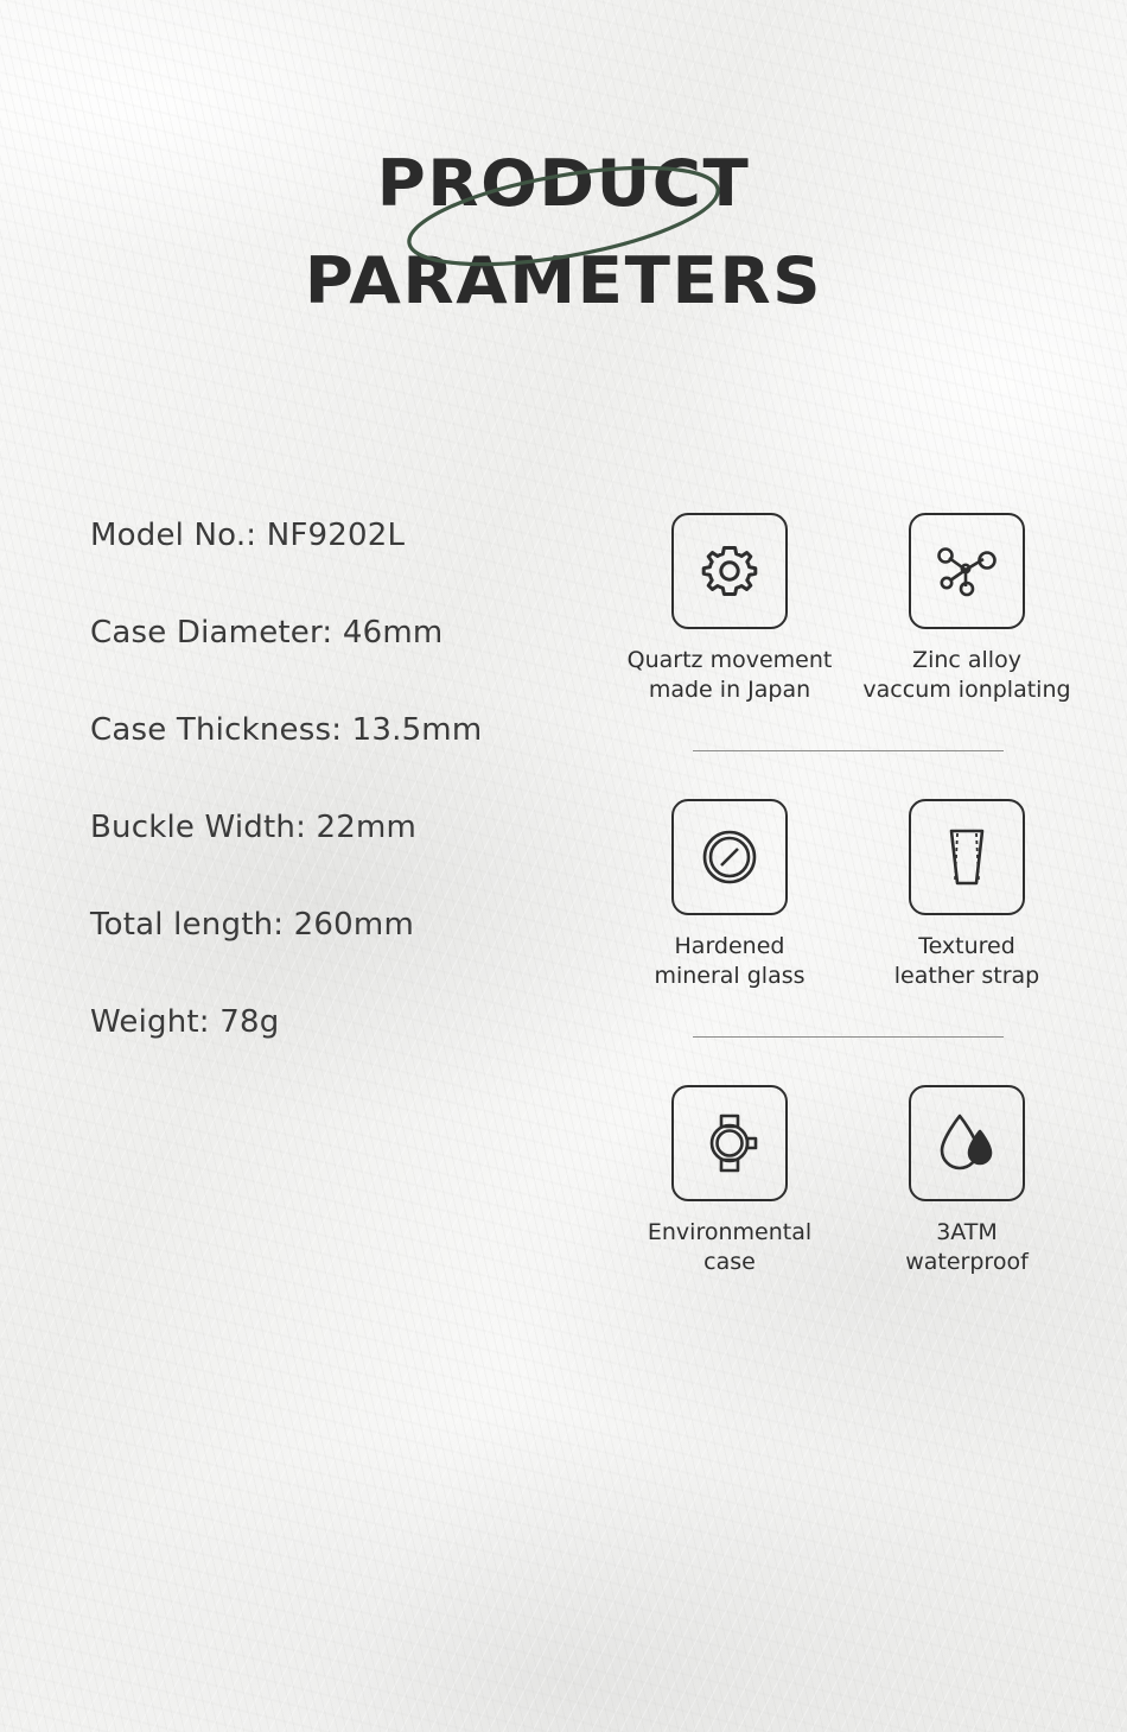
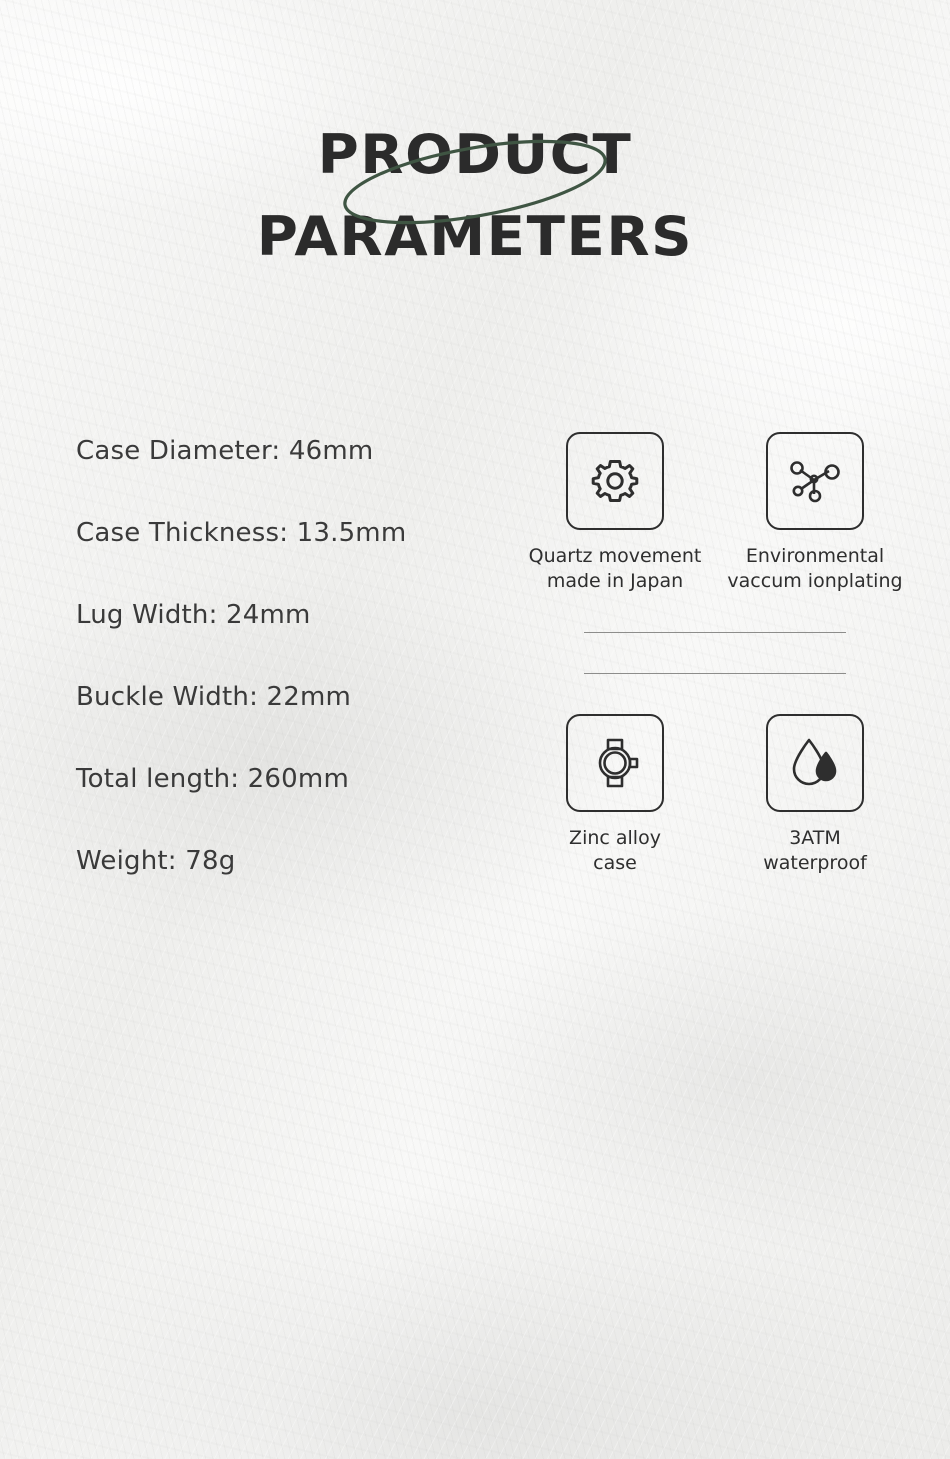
  PRODUCT
  PARAMETERS
- Model No.: NF9202L
  Case Diameter: 46mm
  Case Thickness: 13.5mm
+ Lug Width: 24mm
  Buckle Width: 22mm
  Total length: 260mm
  Weight: 78g
  Quartz movement
  made in Japan
- Zinc alloy
+ Environmental
  vaccum ionplating
- Hardened
- mineral glass
- Textured
- leather strap
- Environmental
+ Zinc alloy
  case
  3ATM
  waterproof
